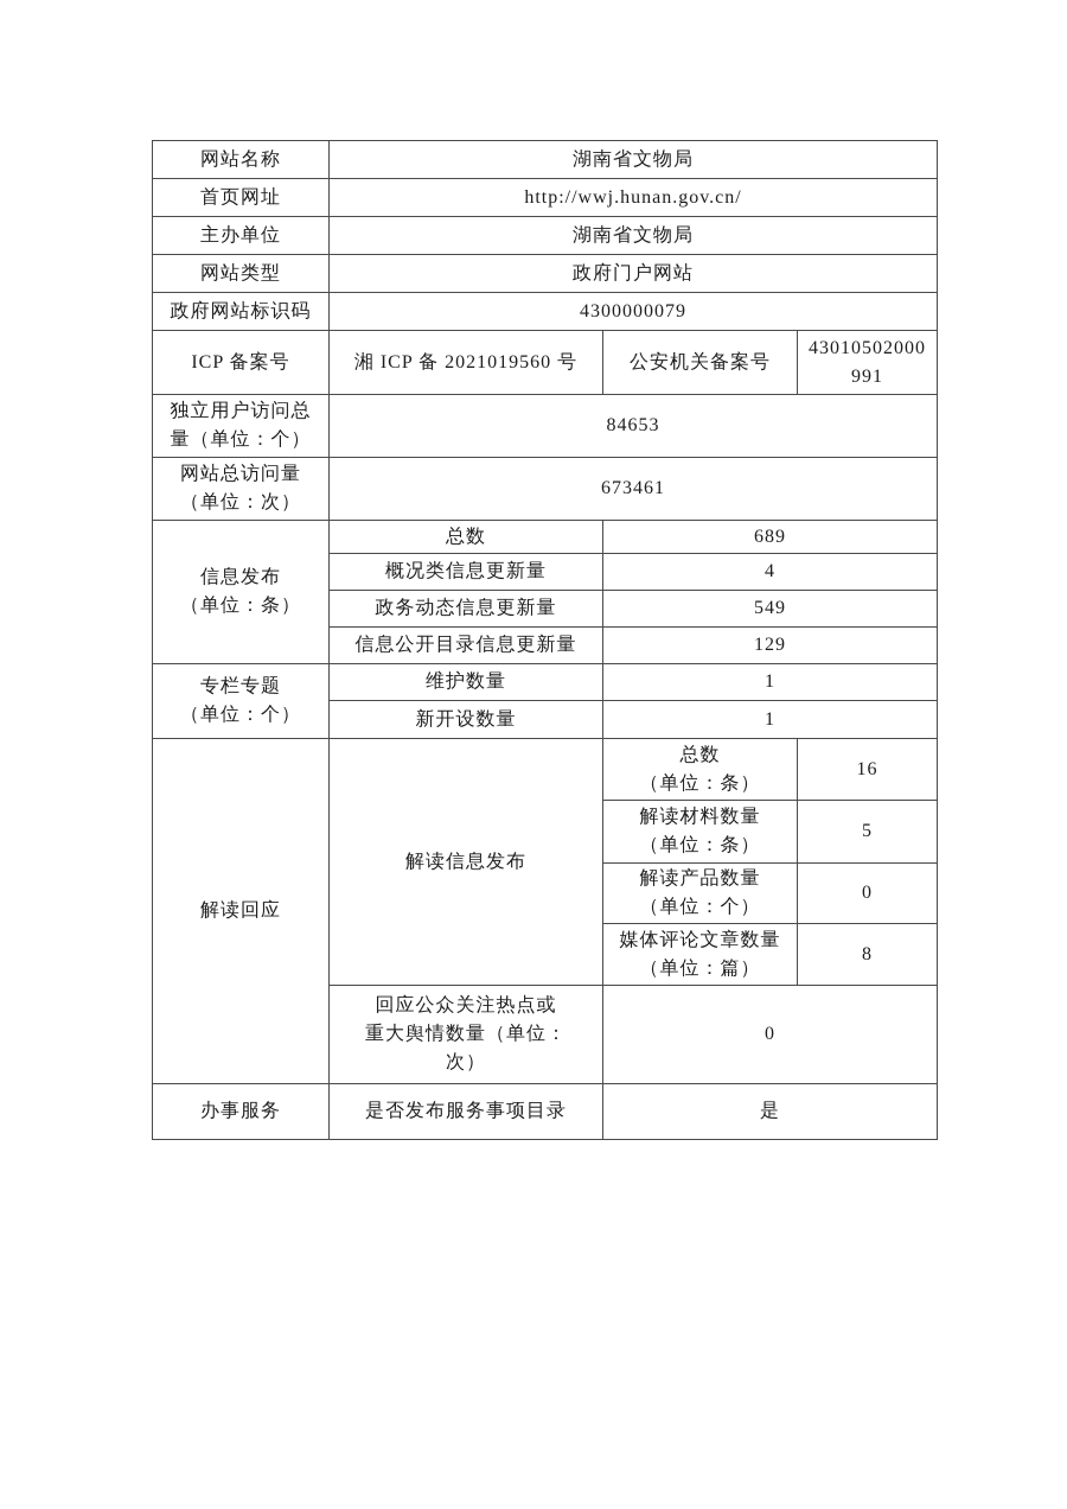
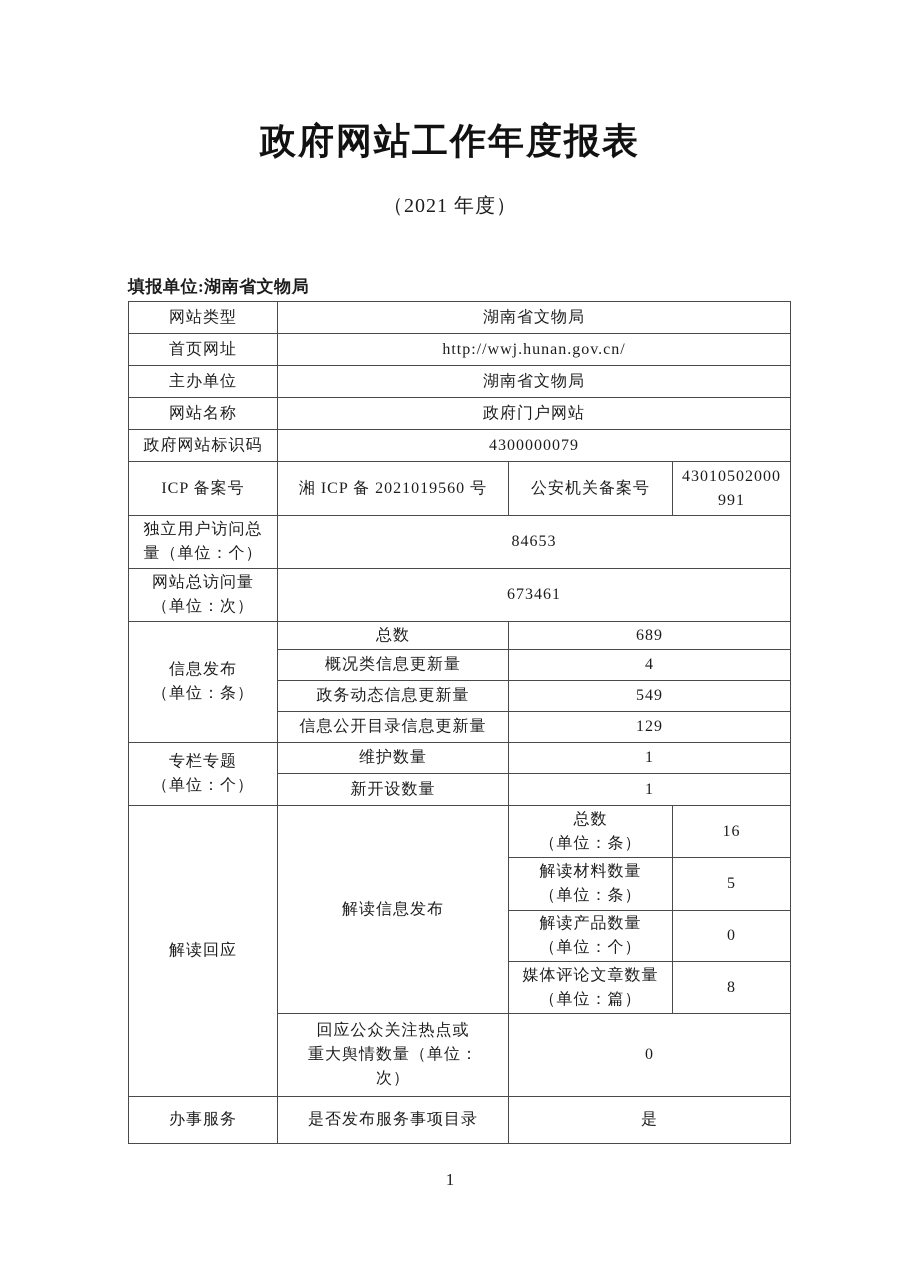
+ 政府网站工作年度报表
+ （2021 年度）
+ 填报单位:湖南省文物局
- 网站名称	湖南省文物局
+ 网站类型	湖南省文物局
  首页网址	http://wwj.hunan.gov.cn/
  主办单位	湖南省文物局
- 网站类型	政府门户网站
+ 网站名称	政府门户网站
  政府网站标识码	4300000079
  ICP 备案号	湘 ICP 备 2021019560 号	公安机关备案号	43010502000 991
  独立用户访问总 量（单位：个）	84653
  网站总访问量 （单位：次）	673461
  信息发布 （单位：条）	总数	689
  概况类信息更新量	4
  政务动态信息更新量	549
  信息公开目录信息更新量	129
  专栏专题 （单位：个）	维护数量	1
  新开设数量	1
  解读回应	解读信息发布	总数 （单位：条）	16
  解读材料数量 （单位：条）	5
  解读产品数量 （单位：个）	0
  媒体评论文章数量 （单位：篇）	8
  回应公众关注热点或 重大舆情数量（单位： 次）	0
  办事服务	是否发布服务事项目录	是
+ 1
